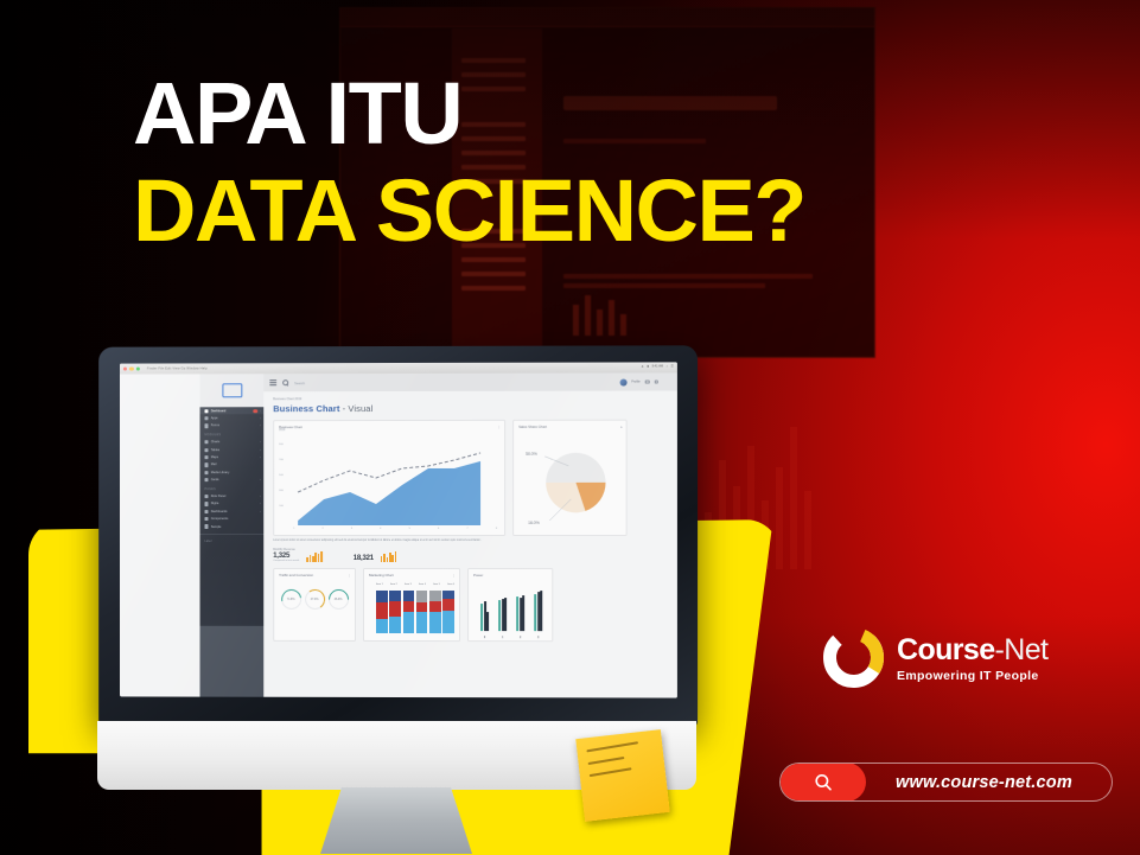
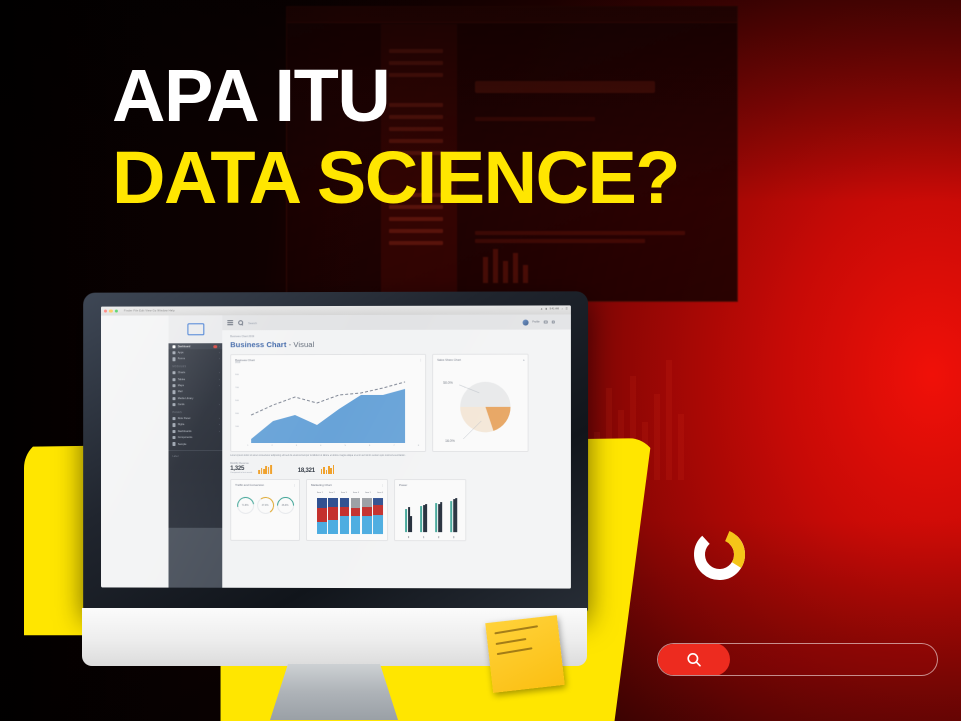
  APA ITU
  DATA SCIENCE?
- Course-Net
- Empowering IT People
- www.course-net.com
